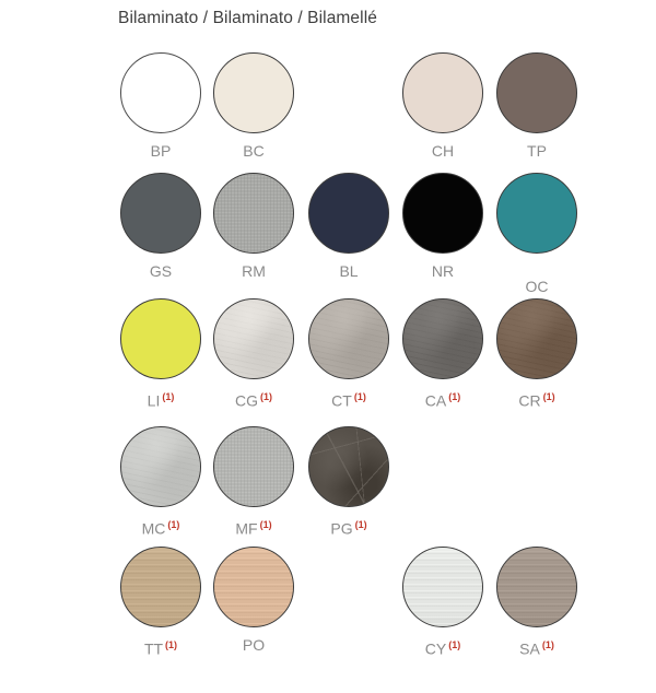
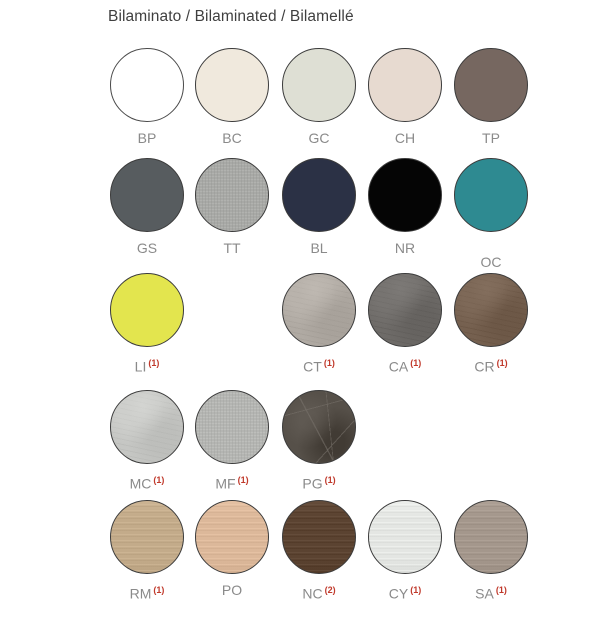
- Bilaminato / Bilaminato / Bilamellé
+ Bilaminato / Bilaminated / Bilamellé
  BP
  BC
+ GC
  CH
  TP
  GS
- RM
+ TT
  BL
  NR
  OC
  LI (1)
- CG (1)
  CT (1)
  CA (1)
  CR (1)
  MC (1)
  MF (1)
  PG (1)
- TT (1)
+ RM (1)
  PO
+ NC (2)
  CY (1)
  SA (1)
